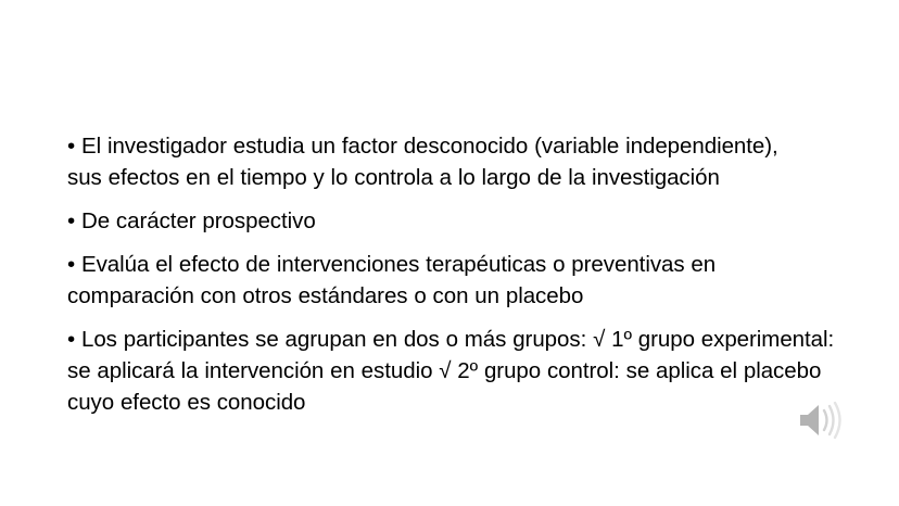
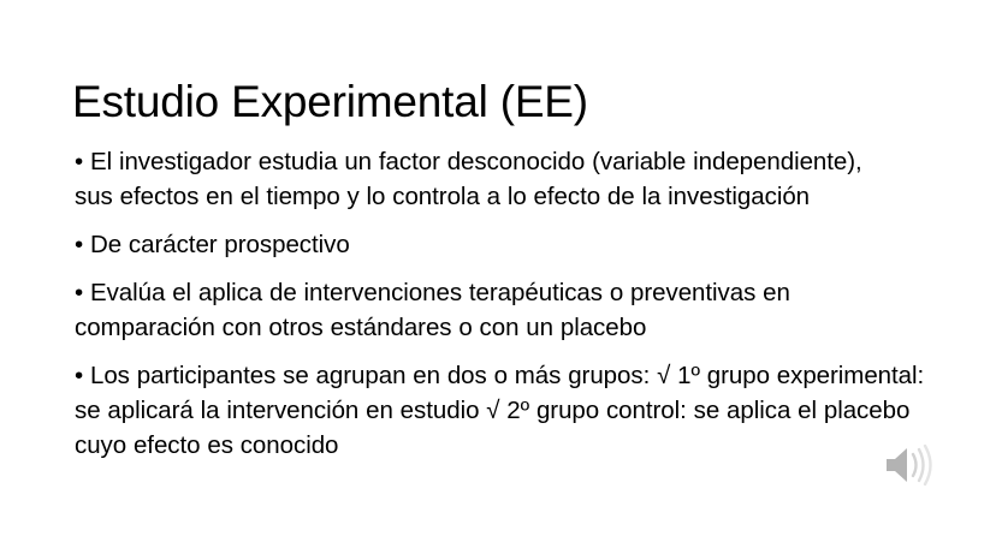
+ Estudio Experimental (EE)
- • El investigador estudia un factor desconocido (variable independiente), sus efectos en el tiempo y lo controla a lo largo de la investigación
+ • El investigador estudia un factor desconocido (variable independiente), sus efectos en el tiempo y lo controla a lo efecto de la investigación
  • De carácter prospectivo
- • Evalúa el efecto de intervenciones terapéuticas o preventivas en comparación con otros estándares o con un placebo
+ • Evalúa el aplica de intervenciones terapéuticas o preventivas en comparación con otros estándares o con un placebo
  • Los participantes se agrupan en dos o más grupos: √ 1º grupo experimental: se aplicará la intervención en estudio √ 2º grupo control: se aplica el placebo cuyo efecto es conocido
